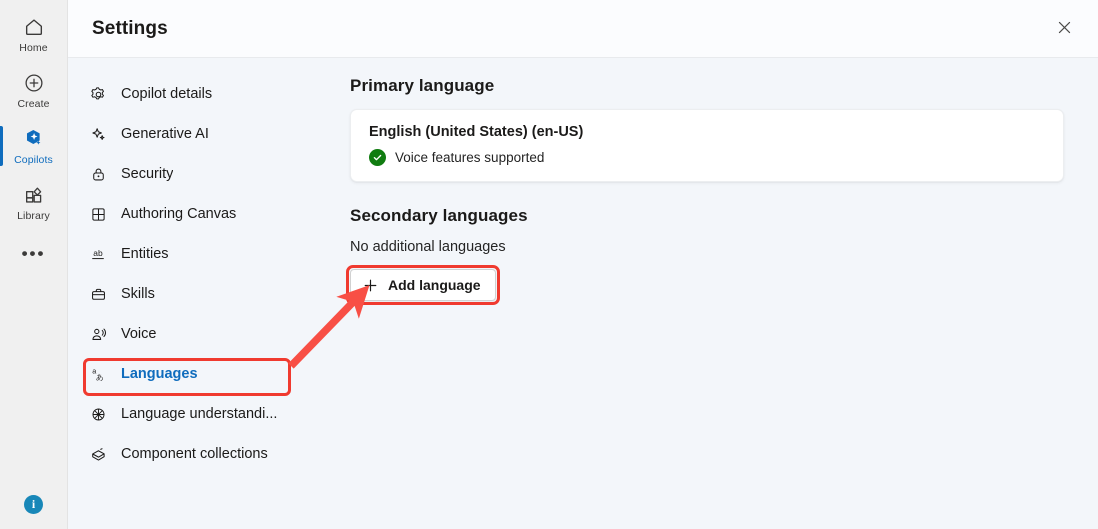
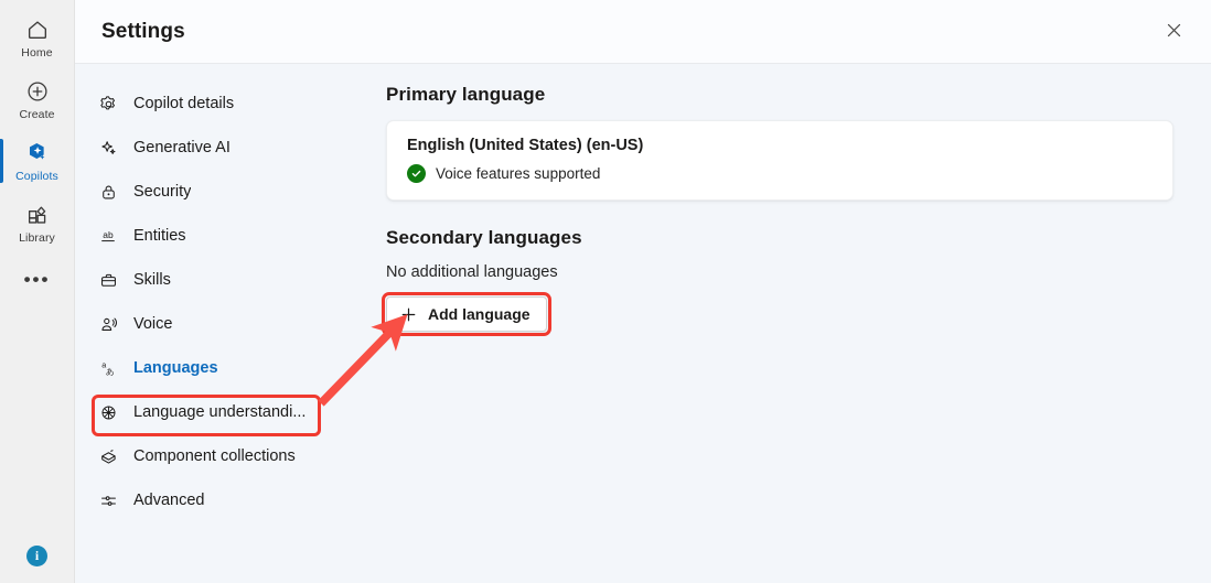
  Home
  Create
  Copilots
  Library
  •••
  i
  Settings
  Copilot details
  Generative AI
  Security
- Authoring Canvas
  ab
  Entities
  Skills
  Voice
  a
  あ
  Languages
  Language understandi...
  Component collections
+ Advanced
  Primary language
  English (United States) (en-US)
  Voice features supported
  Secondary languages
  No additional languages
  Add language
